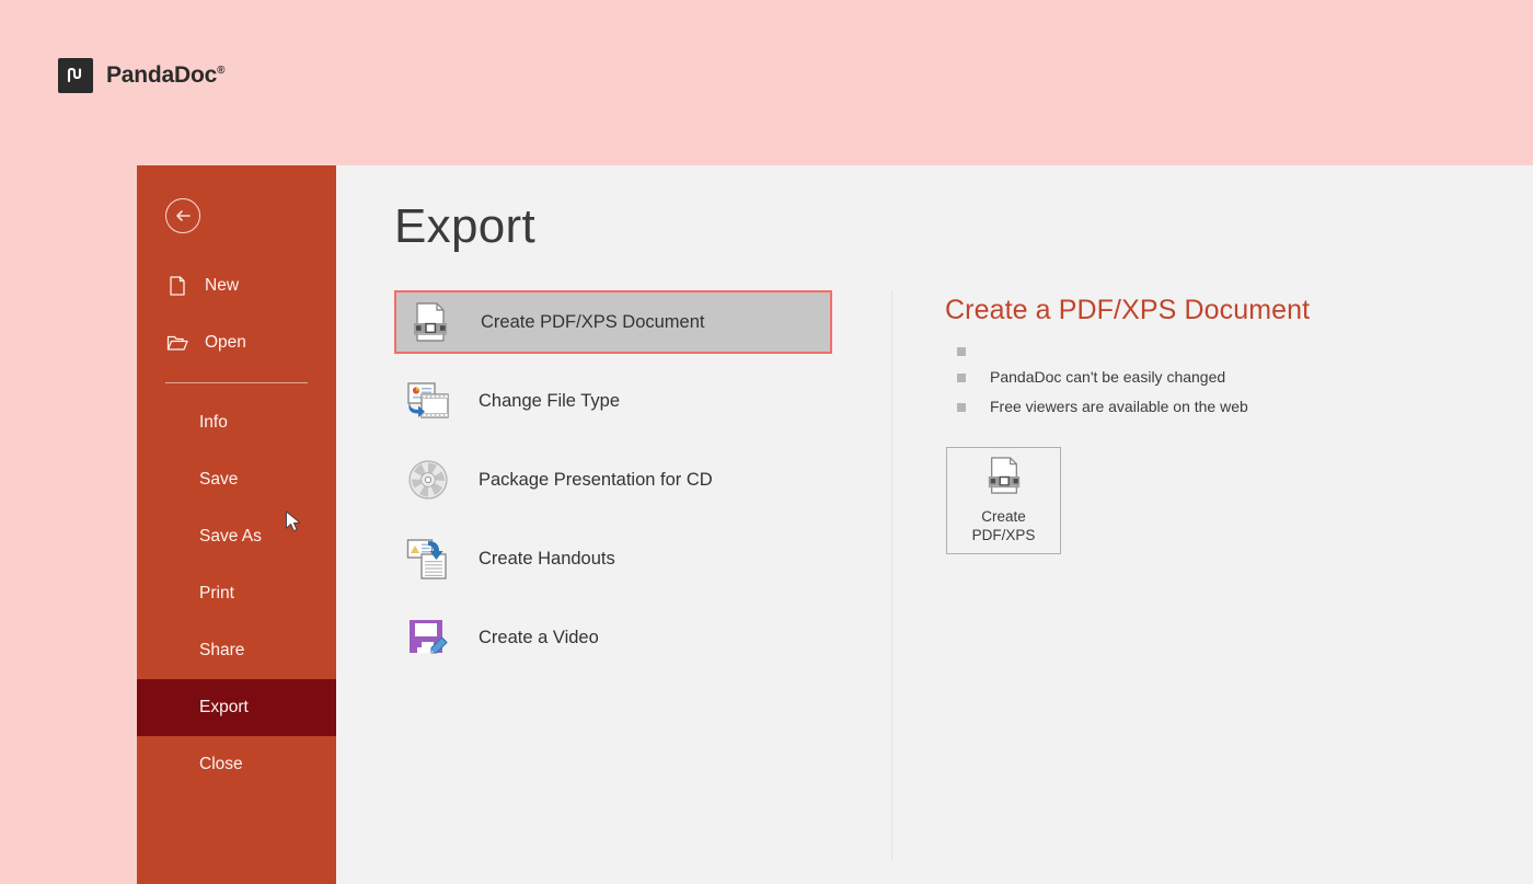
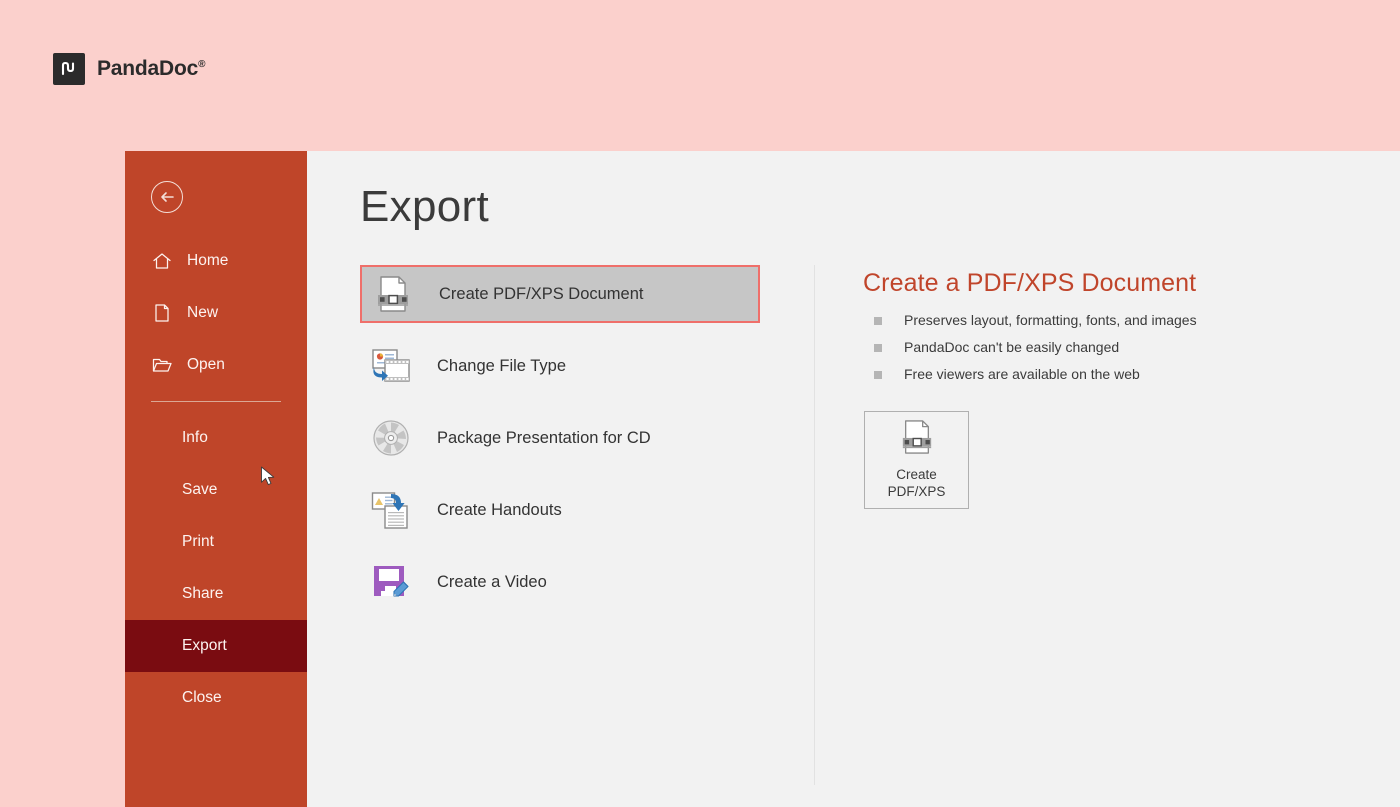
  PandaDoc®
+ Home
  New
  Open
  Info
  Save
- Save As
  Print
  Share
  Export
  Close
  Export
  Create PDF/XPS Document
  Change File Type
  Package Presentation for CD
  Create Handouts
  Create a Video
  Create a PDF/XPS Document
+ Preserves layout, formatting, fonts, and images
  PandaDoc can't be easily changed
  Free viewers are available on the web
  Create
  PDF/XPS
